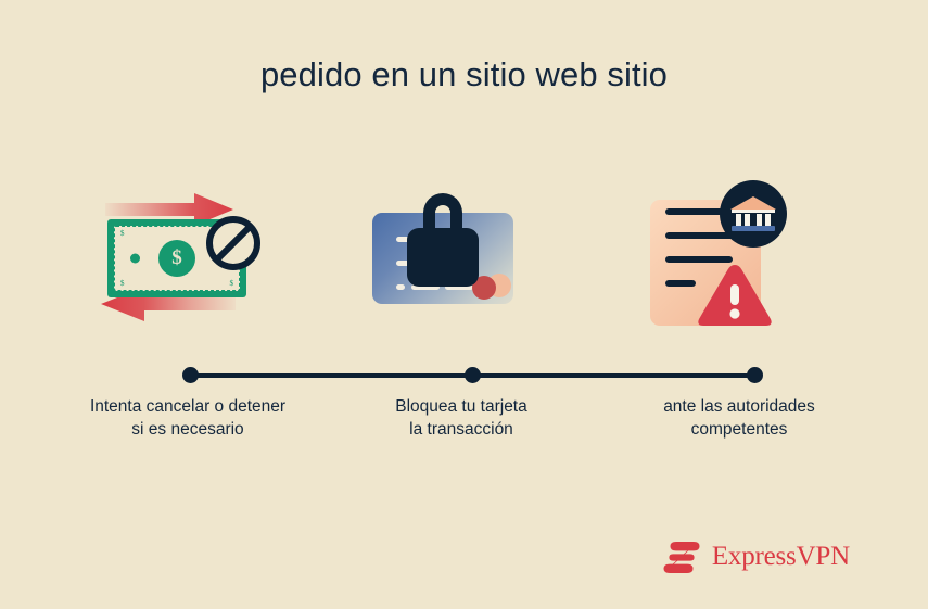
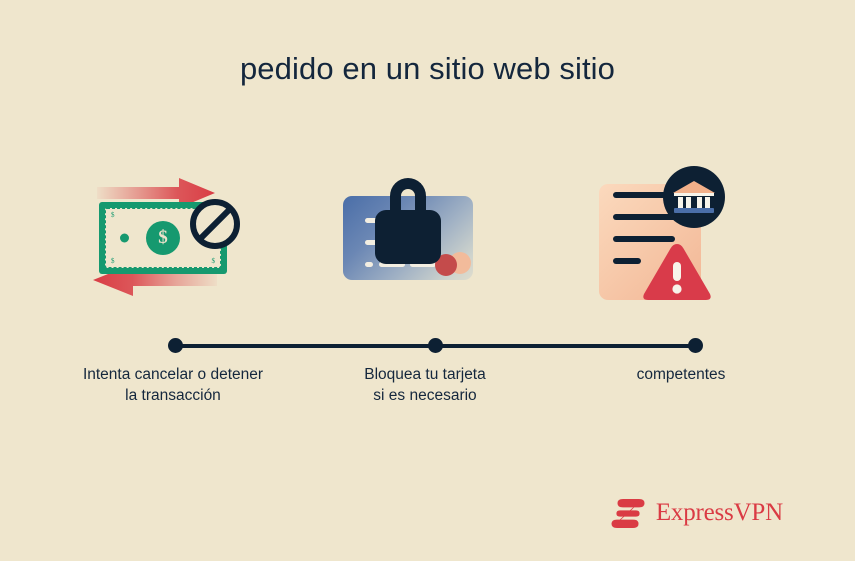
  pedido en un sitio web sitio
  $
  $
  $
  $
  Intenta cancelar o detener
- si es necesario
+ la transacción
  Bloquea tu tarjeta
- la transacción
+ si es necesario
- ante las autoridades
  competentes
  ExpressVPN
